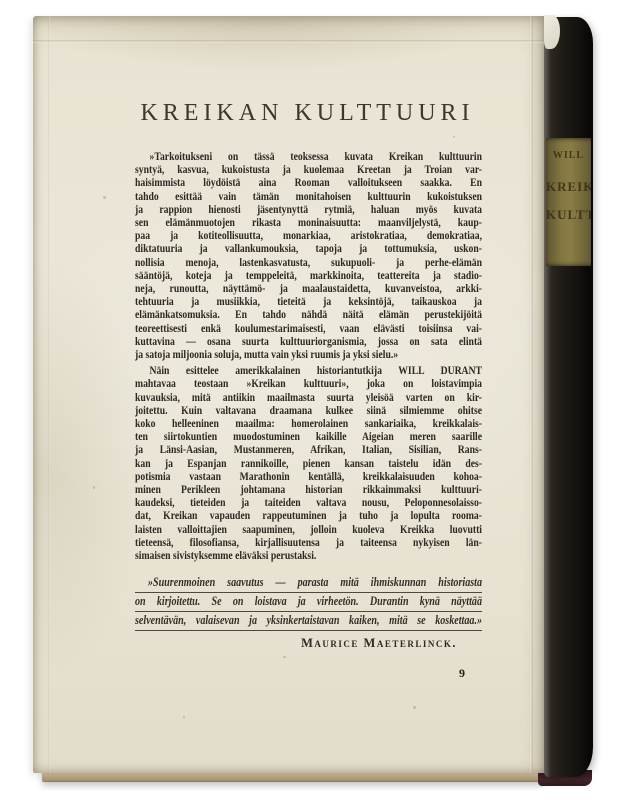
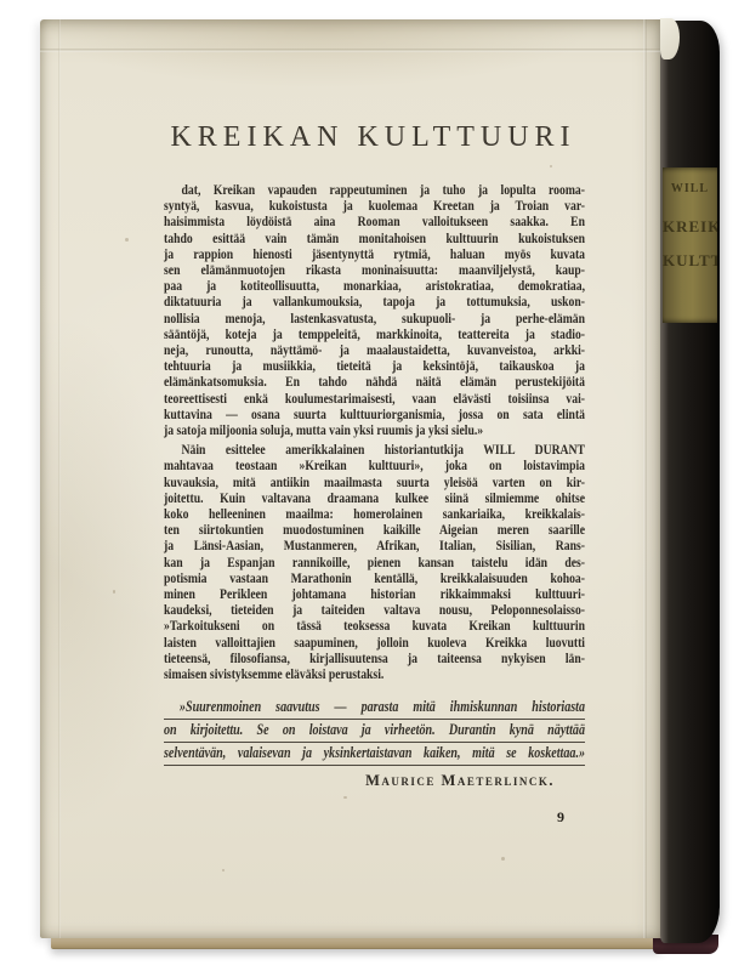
  KREIKAN KULTTUURI
- »Tarkoitukseni on tässä teoksessa kuvata Kreikan kulttuurin
+ dat, Kreikan vapauden rappeutuminen ja tuho ja lopulta rooma-
  syntyä, kasvua, kukoistusta ja kuolemaa Kreetan ja Troian var-
  haisimmista löydöistä aina Rooman valloitukseen saakka. En
  tahdo esittää vain tämän monitahoisen kulttuurin kukoistuksen
  ja rappion hienosti jäsentynyttä rytmiä, haluan myös kuvata
  sen elämänmuotojen rikasta moninaisuutta: maanviljelystä, kaup-
  paa ja kotiteollisuutta, monarkiaa, aristokratiaa, demokratiaa,
  diktatuuria ja vallankumouksia, tapoja ja tottumuksia, uskon-
  nollisia menoja, lastenkasvatusta, sukupuoli- ja perhe-elämän
  sääntöjä, koteja ja temppeleitä, markkinoita, teattereita ja stadio-
  neja, runoutta, näyttämö- ja maalaustaidetta, kuvanveistoa, arkki-
  tehtuuria ja musiikkia, tieteitä ja keksintöjä, taikauskoa ja
  elämänkatsomuksia. En tahdo nähdä näitä elämän perustekijöitä
  teoreettisesti enkä koulumestarimaisesti, vaan elävästi toisiinsa vai-
  kuttavina — osana suurta kulttuuriorganismia, jossa on sata elintä
  ja satoja miljoonia soluja, mutta vain yksi ruumis ja yksi sielu.»
  Näin esittelee amerikkalainen historiantutkija WILL DURANT
  mahtavaa teostaan »Kreikan kulttuuri», joka on loistavimpia
  kuvauksia, mitä antiikin maailmasta suurta yleisöä varten on kir-
  joitettu. Kuin valtavana draamana kulkee siinä silmiemme ohitse
  koko helleeninen maailma: homerolainen sankariaika, kreikkalais-
  ten siirtokuntien muodostuminen kaikille Aigeian meren saarille
  ja Länsi-Aasian, Mustanmeren, Afrikan, Italian, Sisilian, Rans-
  kan ja Espanjan rannikoille, pienen kansan taistelu idän des-
  potismia vastaan Marathonin kentällä, kreikkalaisuuden kohoa-
  minen Perikleen johtamana historian rikkaimmaksi kulttuuri-
  kaudeksi, tieteiden ja taiteiden valtava nousu, Peloponnesolaisso-
- dat, Kreikan vapauden rappeutuminen ja tuho ja lopulta rooma-
+ »Tarkoitukseni on tässä teoksessa kuvata Kreikan kulttuurin
  laisten valloittajien saapuminen, jolloin kuoleva Kreikka luovutti
  tieteensä, filosofiansa, kirjallisuutensa ja taiteensa nykyisen län-
  simaisen sivistyksemme eläväksi perustaksi.
  »Suurenmoinen saavutus — parasta mitä ihmiskunnan historiasta
  on kirjoitettu. Se on loistava ja virheetön. Durantin kynä näyttää
  selventävän, valaisevan ja yksinkertaistavan kaiken, mitä se koskettaa.»
  Maurice Maeterlinck.
  9
  WILL
  KREIK
  KULTT
